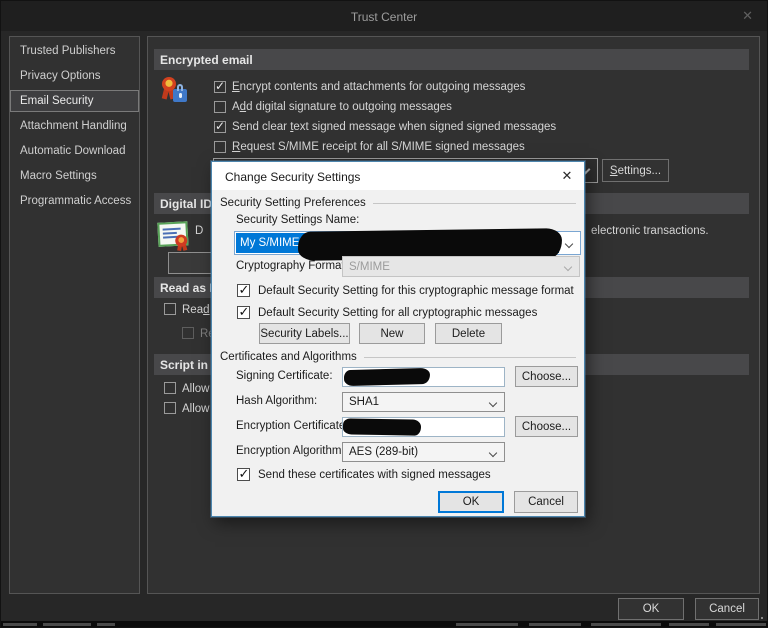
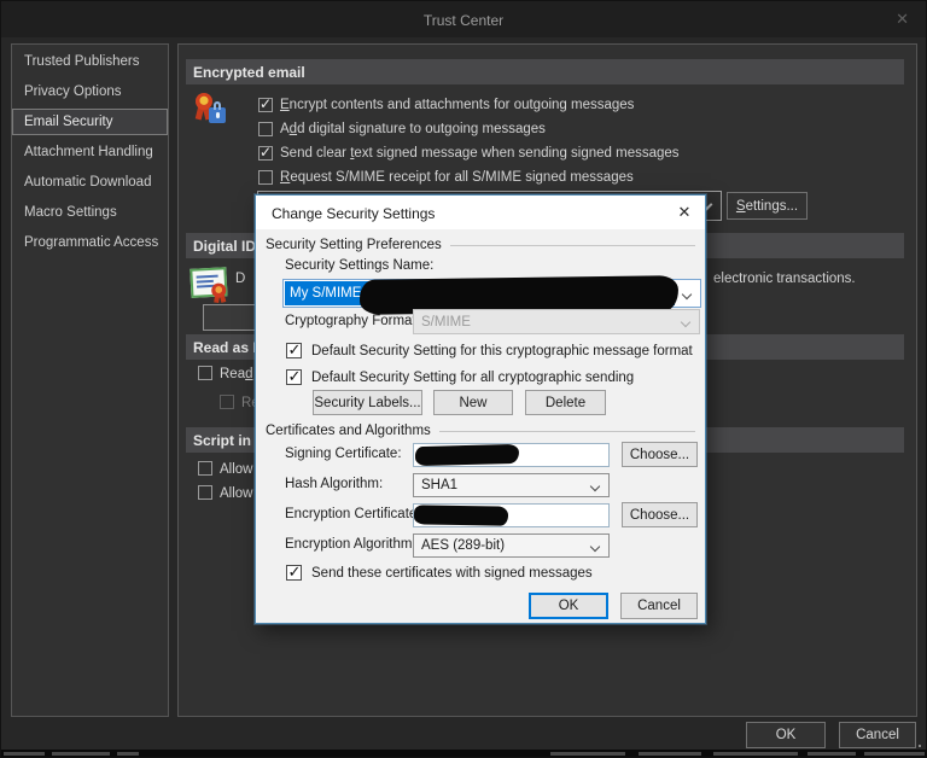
  Trust Center
  ✕
  Trusted Publishers
  Privacy Options
  Email Security
  Attachment Handling
  Automatic Download
  Macro Settings
  Programmatic Access
  Encrypted email
  Encrypt contents and attachments for outgoing messages
  Add digital signature to outgoing messages
- Send clear text signed message when signed signed messages
+ Send clear text signed message when sending signed messages
  Request S/MIME receipt for all S/MIME signed messages
  Settings...
  Digital ID
  D
  electronic transactions.
  Read
  Script in
  Allow
  Allow
  OK
  Cancel
  Change Security Settings
  ✕
  Security Setting Preferences
  Security Settings Name:
  Cryptography Forma
  S/MIME
  Default Security Setting for this cryptographic message format
- Default Security Setting for all cryptographic messages
+ Default Security Setting for all cryptographic sending
  Security Labels...
  New
  Delete
  Certificates and Algorithms
  Signing Certificate:
  Choose...
  Hash Algorithm:
  SHA1
  Encryption Certificat
  Choose...
  Encryption Algorithm
  AES (289-bit)
  Send these certificates with signed messages
  OK
  Cancel
